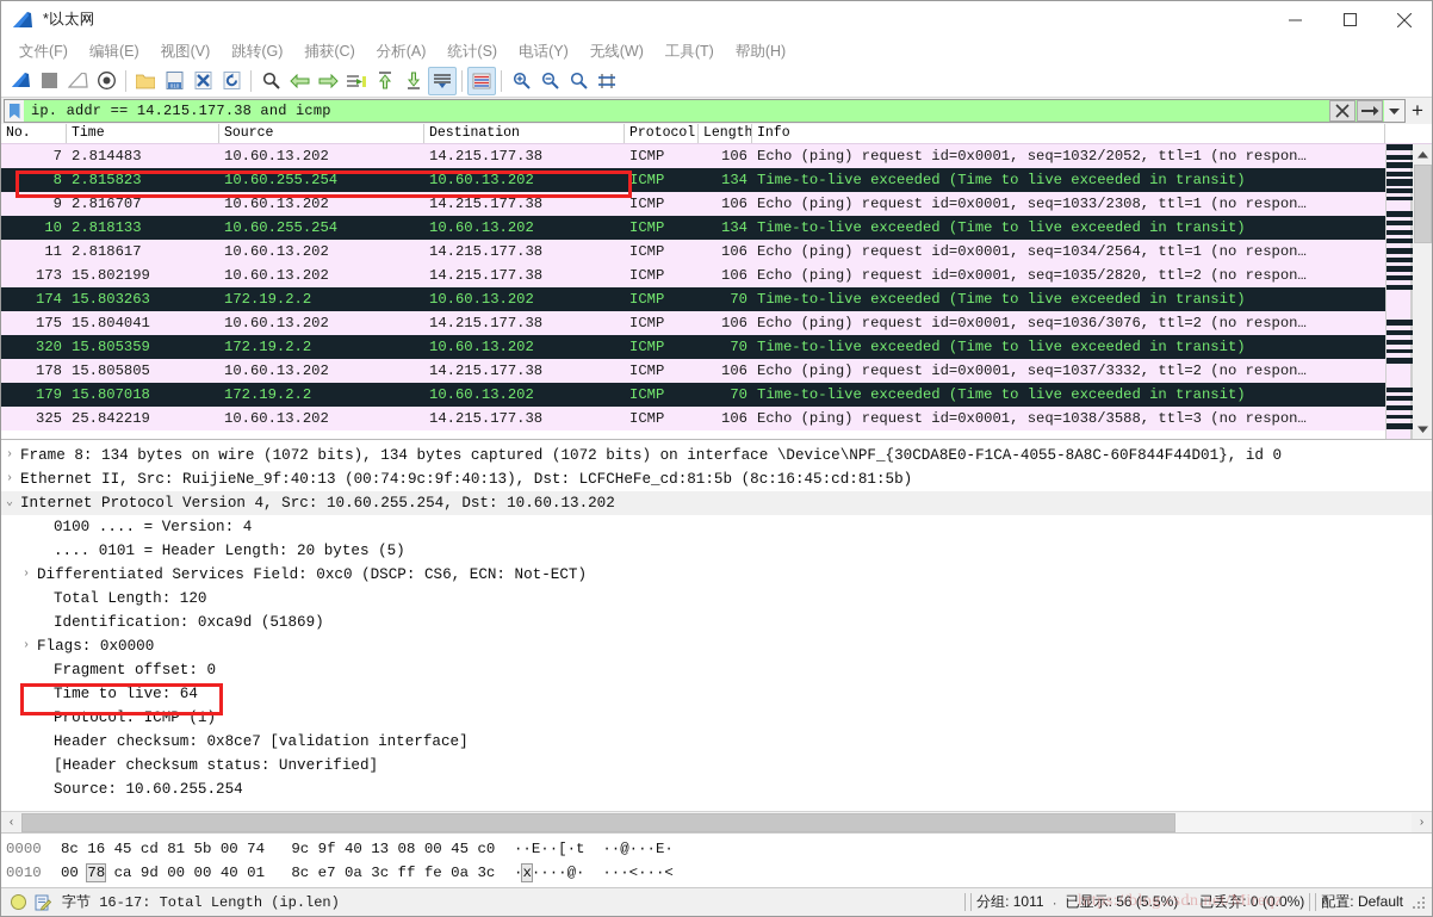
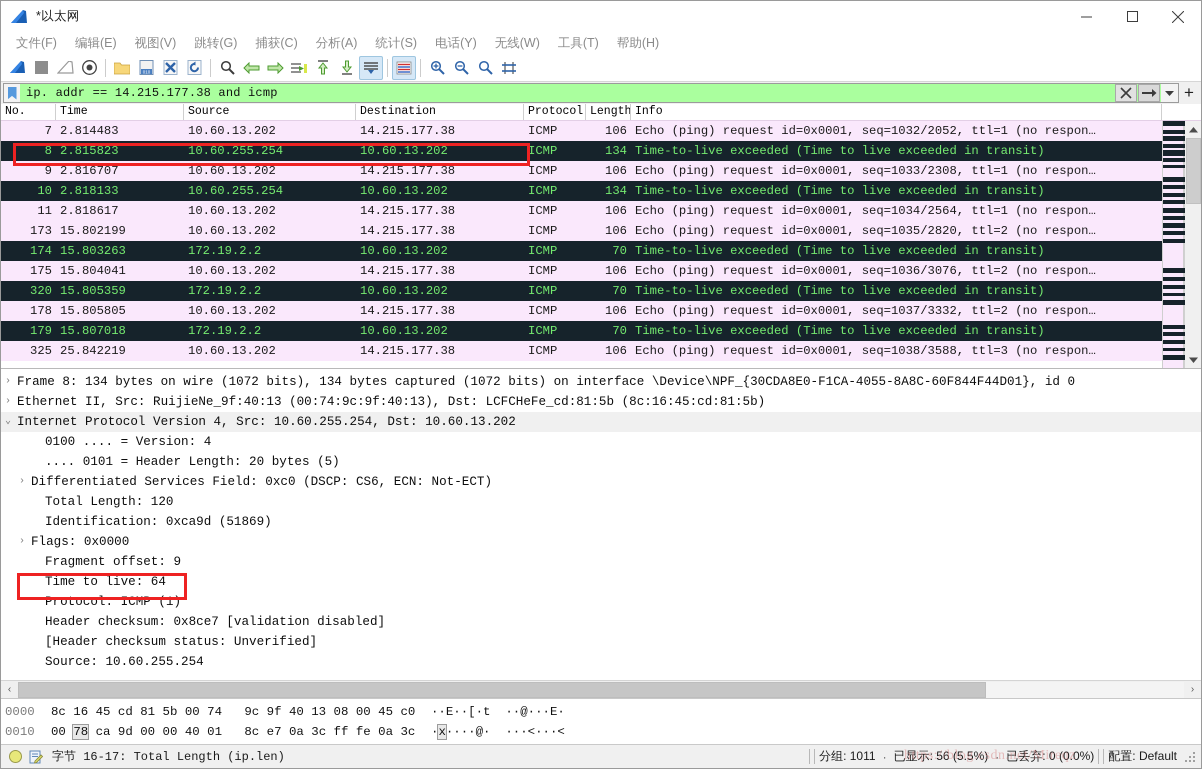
  *以太网
  文件(F)
  编辑(E)
  视图(V)
  跳转(G)
  捕获(C)
  分析(A)
  统计(S)
  电话(Y)
  无线(W)
  工具(T)
  帮助(H)
  ip. addr == 14.215.177.38 and icmp
  +
  No.
  Time
  Source
  Destination
  Protocol
  Length
  Info
  7
  2.814483
  10.60.13.202
  14.215.177.38
  ICMP
  106
  Echo (ping) request id=0x0001, seq=1032/2052, ttl=1 (no respon…
  8
  2.815823
  10.60.255.254
  10.60.13.202
  ICMP
  134
  Time-to-live exceeded (Time to live exceeded in transit)
  9
  2.816707
  10.60.13.202
  14.215.177.38
  ICMP
  106
  Echo (ping) request id=0x0001, seq=1033/2308, ttl=1 (no respon…
  10
  2.818133
  10.60.255.254
  10.60.13.202
  ICMP
  134
  Time-to-live exceeded (Time to live exceeded in transit)
  11
  2.818617
  10.60.13.202
  14.215.177.38
  ICMP
  106
  Echo (ping) request id=0x0001, seq=1034/2564, ttl=1 (no respon…
  173
  15.802199
  10.60.13.202
  14.215.177.38
  ICMP
  106
  Echo (ping) request id=0x0001, seq=1035/2820, ttl=2 (no respon…
  174
  15.803263
  172.19.2.2
  10.60.13.202
  ICMP
  70
  Time-to-live exceeded (Time to live exceeded in transit)
  175
  15.804041
  10.60.13.202
  14.215.177.38
  ICMP
  106
  Echo (ping) request id=0x0001, seq=1036/3076, ttl=2 (no respon…
  320
  15.805359
  172.19.2.2
  10.60.13.202
  ICMP
  70
  Time-to-live exceeded (Time to live exceeded in transit)
  178
  15.805805
  10.60.13.202
  14.215.177.38
  ICMP
  106
  Echo (ping) request id=0x0001, seq=1037/3332, ttl=2 (no respon…
  179
  15.807018
  172.19.2.2
  10.60.13.202
  ICMP
  70
  Time-to-live exceeded (Time to live exceeded in transit)
  325
  25.842219
  10.60.13.202
  14.215.177.38
  ICMP
  106
  Echo (ping) request id=0x0001, seq=1038/3588, ttl=3 (no respon…
  ›
  Frame 8: 134 bytes on wire (1072 bits), 134 bytes captured (1072 bits) on interface \Device\NPF_{30CDA8E0-F1CA-4055-8A8C-60F844F44D01}, id 0
  ›
  Ethernet II, Src: RuijieNe_9f:40:13 (00:74:9c:9f:40:13), Dst: LCFCHeFe_cd:81:5b (8c:16:45:cd:81:5b)
  ⌄
  Internet Protocol Version 4, Src: 10.60.255.254, Dst: 10.60.13.202
  0100 .... = Version: 4
  .... 0101 = Header Length: 20 bytes (5)
  ›
  Differentiated Services Field: 0xc0 (DSCP: CS6, ECN: Not-ECT)
  Total Length: 120
  Identification: 0xca9d (51869)
  ›
  Flags: 0x0000
- Fragment offset: 0
+ Fragment offset: 9
  Time to live: 64
  Protocol: ICMP (1)
- Header checksum: 0x8ce7 [validation interface]
+ Header checksum: 0x8ce7 [validation disabled]
  [Header checksum status: Unverified]
  Source: 10.60.255.254
  ‹
  ›
  0000
  8c 16 45 cd 81 5b 00 74 9c 9f 40 13 08 00 45 c0
  ··E··[·t ··@···E·
  0010
  00 78 ca 9d 00 00 40 01 8c e7 0a 3c ff fe 0a 3c
  ·x····@· ···<···<
  字节 16-17: Total Length (ip.len)
  分组: 1011
  ·
  已显示: 56 (5.5%)
  ·
  已丢弃: 0 (0.0%)
  配置: Default
  https://blog.csdn.net/Mireqz
